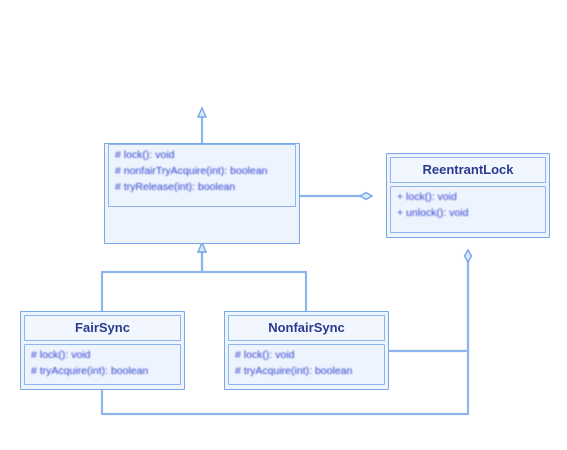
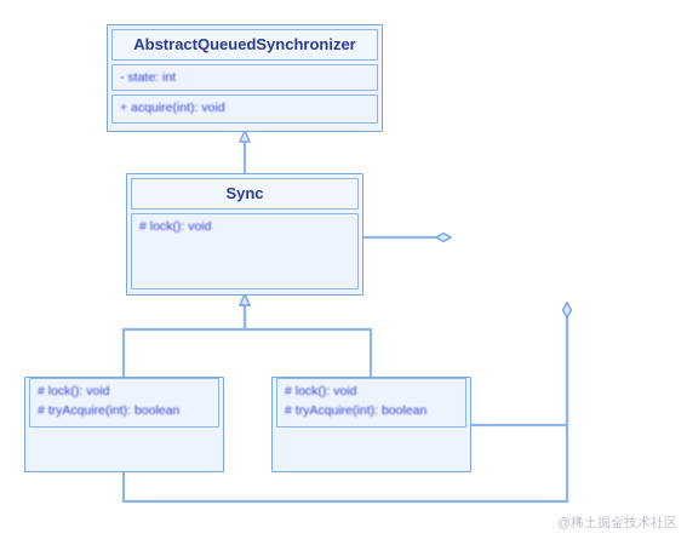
+ AbstractQueuedSynchronizer
+ - state: int
+ + acquire(int): void
+ Sync
  # lock(): void
- # nonfairTryAcquire(int): boolean
- # tryRelease(int): boolean
- ReentrantLock
- + lock(): void
- + unlock(): void
- FairSync
  # lock(): void
  # tryAcquire(int): boolean
- NonfairSync
  # lock(): void
  # tryAcquire(int): boolean
+ @稀土掘金技术社区
